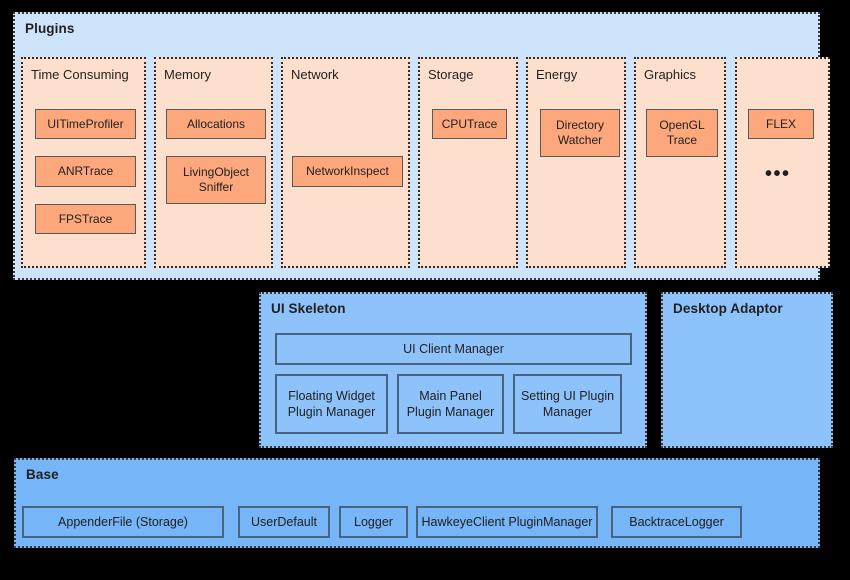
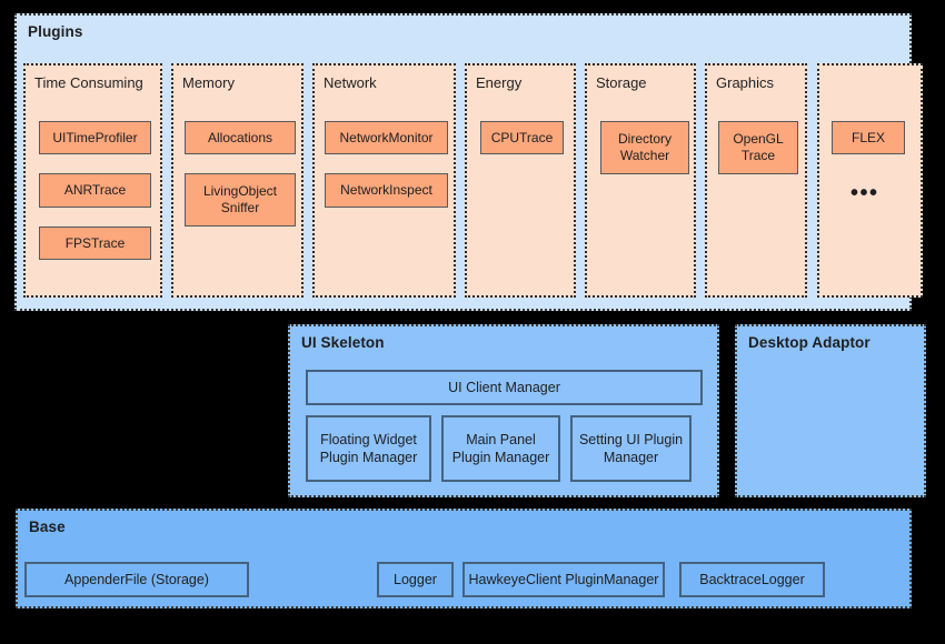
  Plugins
  Time Consuming
  UITimeProfiler
  ANRTrace
  FPSTrace
  Memory
  Allocations
  LivingObject Sniffer
  Network
+ NetworkMonitor
  NetworkInspect
- Storage
+ Energy
  CPUTrace
- Energy
+ Storage
  Directory Watcher
  Graphics
  OpenGL Trace
  FLEX
  •••
  UI Skeleton
  UI Client Manager
  Floating Widget Plugin Manager
  Main Panel Plugin Manager
  Setting UI Plugin Manager
  Desktop Adaptor
  Base
  AppenderFile (Storage)
- UserDefault
  Logger
  HawkeyeClient PluginManager
  BacktraceLogger
